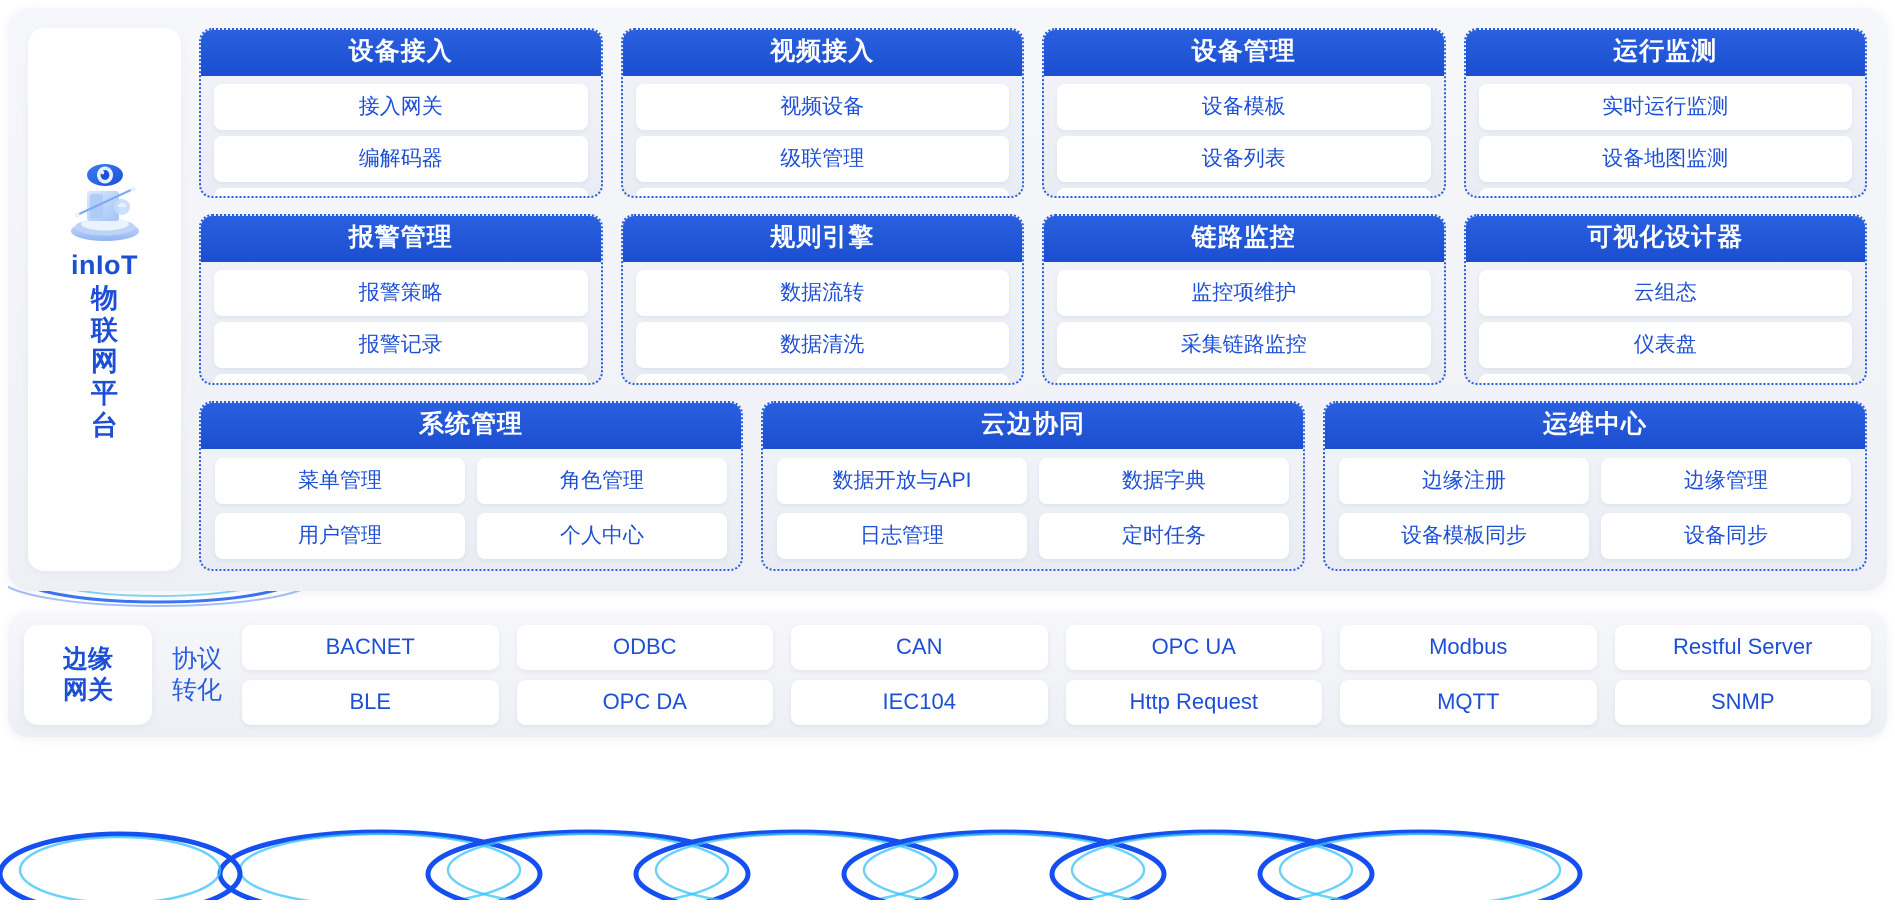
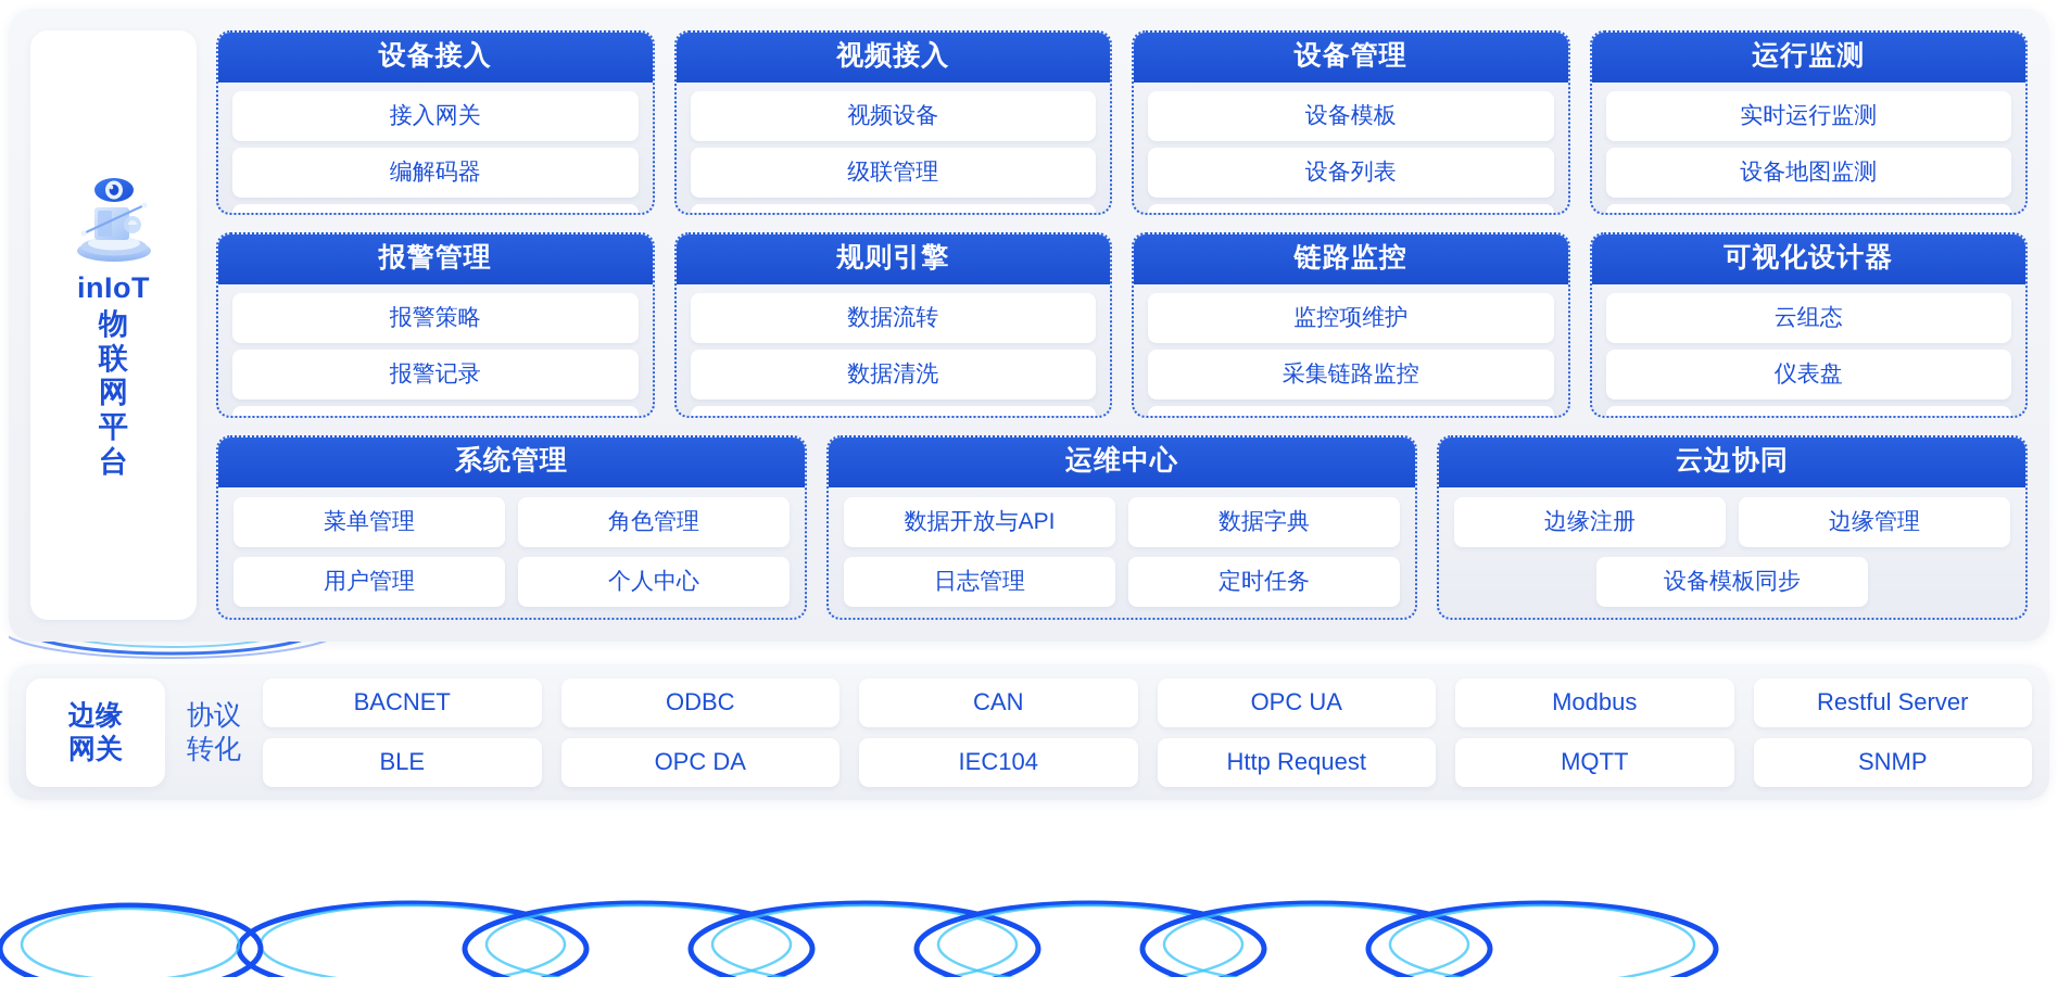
  inIoT
  物联网平台
  设备接入
  接入网关
  编解码器
  视频接入
  视频设备
  级联管理
  设备管理
  设备模板
  设备列表
  运行监测
  实时运行监测
  设备地图监测
  报警管理
  报警策略
  报警记录
  规则引擎
  数据流转
  数据清洗
  链路监控
  监控项维护
  采集链路监控
  可视化设计器
  云组态
  仪表盘
  系统管理
  菜单管理
  角色管理
  用户管理
  个人中心
- 云边协同
+ 运维中心
  数据开放与API
  数据字典
  日志管理
  定时任务
- 运维中心
+ 云边协同
  边缘注册
  边缘管理
  设备模板同步
- 设备同步
  边缘
  网关
  协议
  转化
  BACNET
  ODBC
  CAN
  OPC UA
  Modbus
  Restful Server
  BLE
  OPC DA
  IEC104
  Http Request
  MQTT
  SNMP
